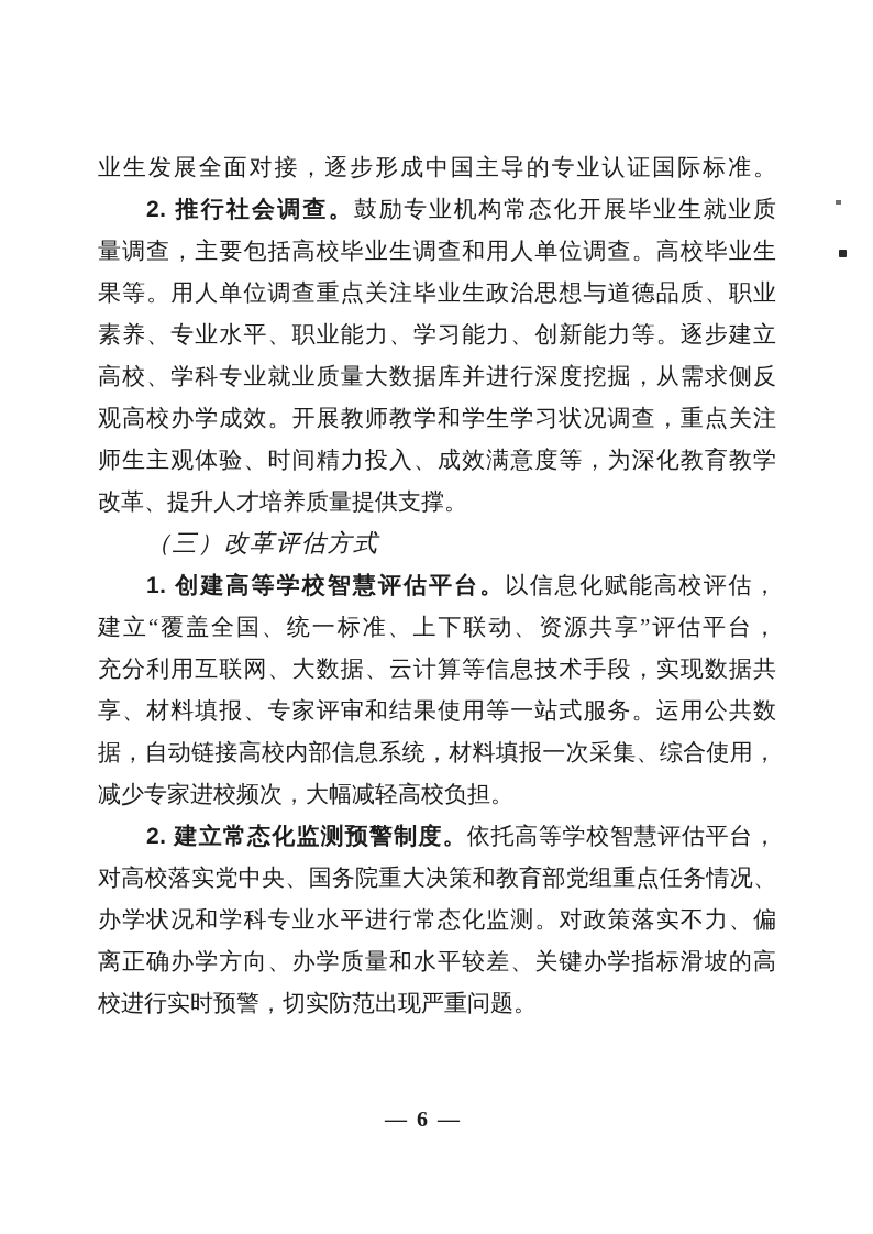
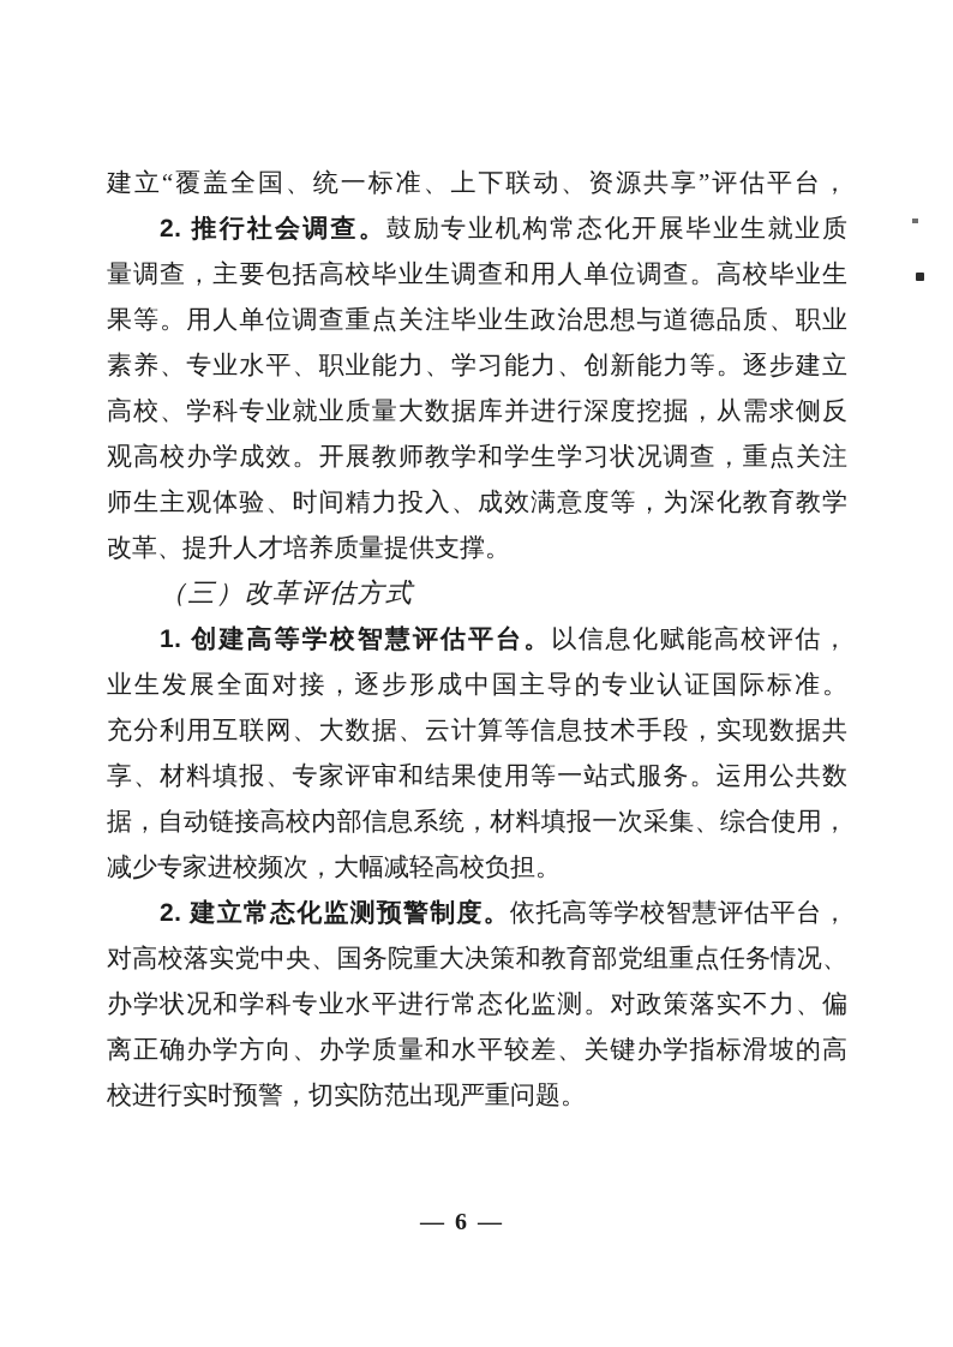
- 业生发展全面对接，逐步形成中国主导的专业认证国际标准。
+ 建立“覆盖全国、统一标准、上下联动、资源共享”评估平台，
  2. 推行社会调查。鼓励专业机构常态化开展毕业生就业质
  量调查，主要包括高校毕业生调查和用人单位调查。高校毕业生
  果等。用人单位调查重点关注毕业生政治思想与道德品质、职业
  素养、专业水平、职业能力、学习能力、创新能力等。逐步建立
  高校、学科专业就业质量大数据库并进行深度挖掘，从需求侧反
  观高校办学成效。开展教师教学和学生学习状况调查，重点关注
  师生主观体验、时间精力投入、成效满意度等，为深化教育教学
  改革、提升人才培养质量提供支撑。
  （三）改革评估方式
  1. 创建高等学校智慧评估平台。以信息化赋能高校评估，
- 建立“覆盖全国、统一标准、上下联动、资源共享”评估平台，
+ 业生发展全面对接，逐步形成中国主导的专业认证国际标准。
  充分利用互联网、大数据、云计算等信息技术手段，实现数据共
  享、材料填报、专家评审和结果使用等一站式服务。运用公共数
  据，自动链接高校内部信息系统，材料填报一次采集、综合使用，
  减少专家进校频次，大幅减轻高校负担。
  2. 建立常态化监测预警制度。依托高等学校智慧评估平台，
  对高校落实党中央、国务院重大决策和教育部党组重点任务情况、
  办学状况和学科专业水平进行常态化监测。对政策落实不力、偏
  离正确办学方向、办学质量和水平较差、关键办学指标滑坡的高
  校进行实时预警，切实防范出现严重问题。
  — 6 —
